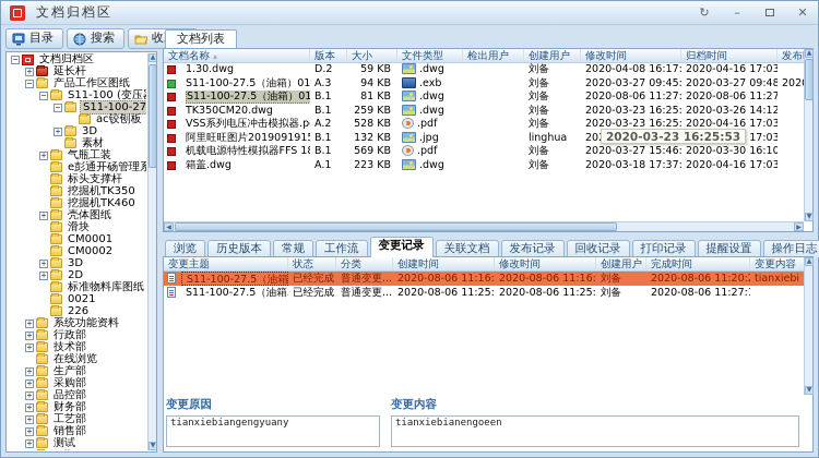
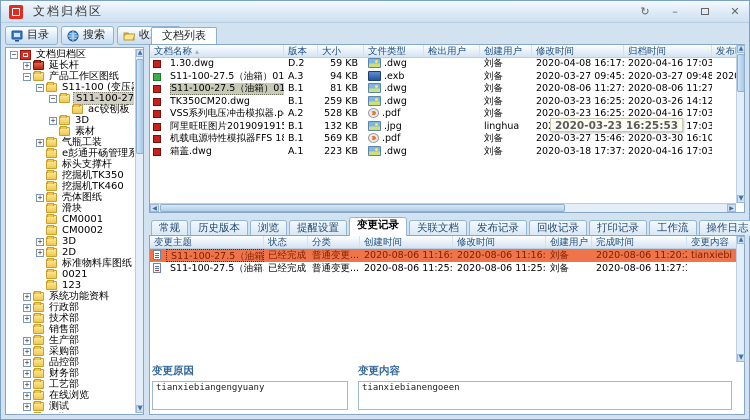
  文档归档区
  ↻
  –
  ✕
  目录
  搜索
  −
  文档归档区
  +
  延长杆
  −
  产品工作区图纸
  −
  S11-100 (变压
  −
  S11-100-27
  ac铰刨板
  +
  3D
  素材
  +
  气瓶工装
  e彭通开砀管理系
  标头支撑杆
  挖掘机TK350
  挖掘机TK460
  +
  壳体图纸
  滑块
  CM0001
  CM0002
  +
  3D
  +
  2D
  标准物料库图纸
  0021
- 226
+ 123
  +
  系统功能资料
  +
  行政部
  +
  技术部
- 在线浏览
+ 销售部
  +
  生产部
  +
  采购部
  +
  品控部
  +
  财务部
  +
  工艺部
  +
- 销售部
+ 在线浏览
  +
  测试
  文档列表
  文档名称 ▴
  版本
  大小
  文件类型
  检出用户
  创建用户
  修改时间
  归档时间
  1.30.dwg
  D.2
  59 KB
  .dwg
  刘备
  2020-04-08 16:17:
  2020-04-16 17:03
  S11-100-27.5（油箱）01
  A.3
  94 KB
  .exb
  刘备
  2020-03-27 09:45:
  2020-03-27 09:48
  S11-100-27.5（油箱）01
  B.1
  81 KB
  .dwg
  刘备
  2020-08-06 11:27:
  2020-08-06 11:27
  TK350CM20.dwg
  B.1
  259 KB
  .dwg
  刘备
  2020-03-23 16:25:
  2020-03-26 14:12
  VSS系列电压冲击模拟器.p
  A.2
  528 KB
  .pdf
  刘备
  2020-03-23 16:25:
  2020-04-16 17:03
  B.1
  132 KB
  .jpg
  linghua
  机载电源特性模拟器FFS 1
  B.1
  569 KB
  .pdf
  刘备
  2020-03-27 15:46:
  2020-03-30 16:10
  箱盖.dwg
  A.1
  223 KB
  .dwg
  刘备
  2020-03-18 17:37:
  2020-04-16 17:03
  2020-03-23 16:25:53
- 浏览
+ 常规
  历史版本
- 常规
+ 浏览
- 工作流
+ 提醒设置
  变更记录
  关联文档
  发布记录
  回收记录
  打印记录
- 提醒设置
+ 工作流
  操作日志
  变更主题
  状态
  分类
  创建时间
  修改时间
  创建用户
  完成时间
  变更内容
  S11-100-27.5（油箱
  已经完成
  普通变更...
  2020-08-06 11:16:
  2020-08-06 11:16:
  刘备
  2020-08-06 11:20:
  tianxiebi
  S11-100-27.5（油箱
  已经完成
  普通变更...
  2020-08-06 11:25:
  2020-08-06 11:25:
  刘备
  2020-08-06 11:27:
  变更原因
  tianxiebiangengyuany
  变更内容
  tianxiebianengoeen
